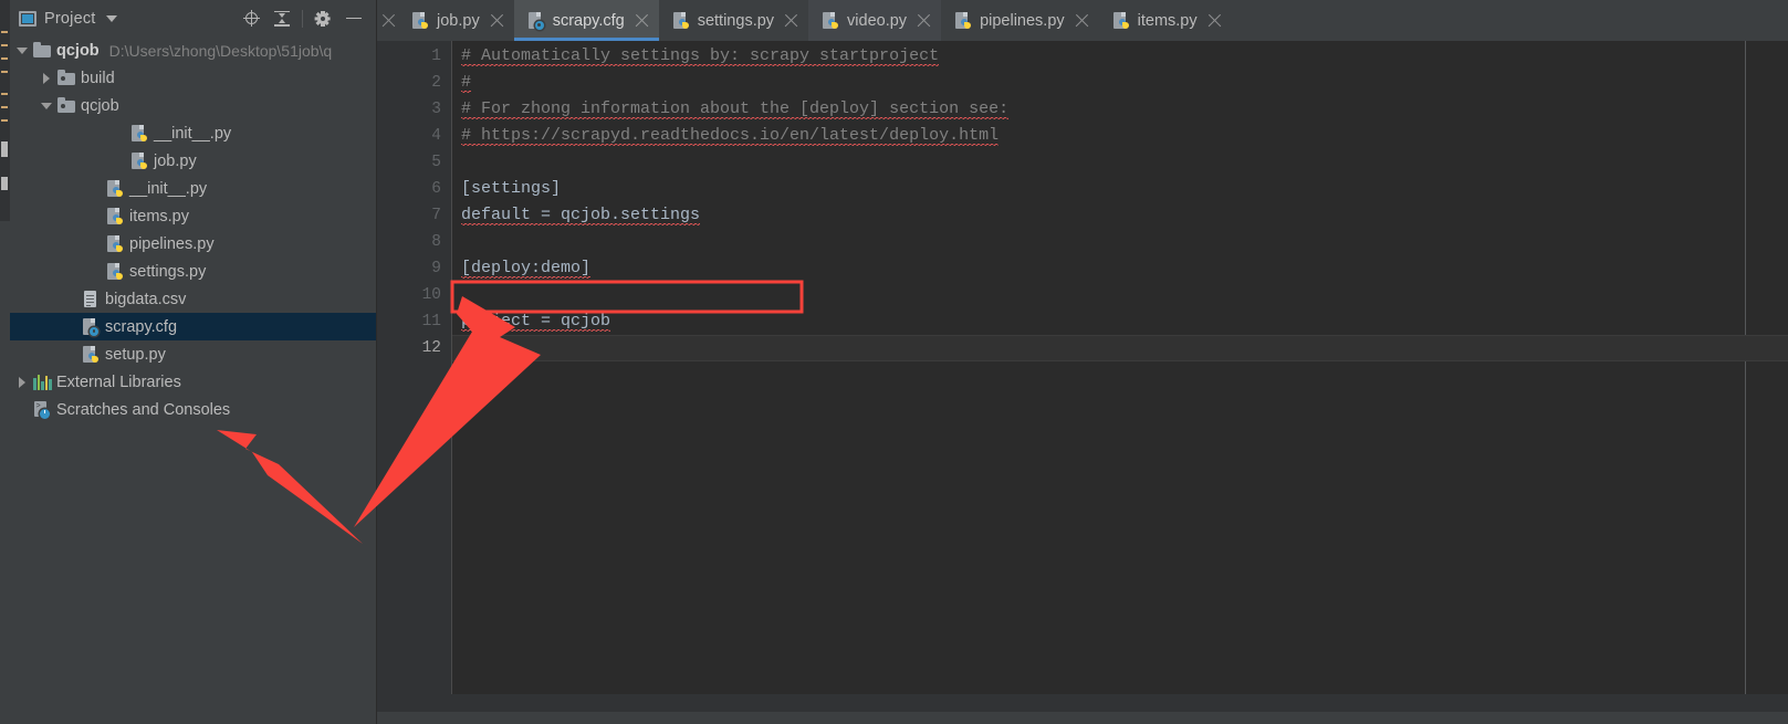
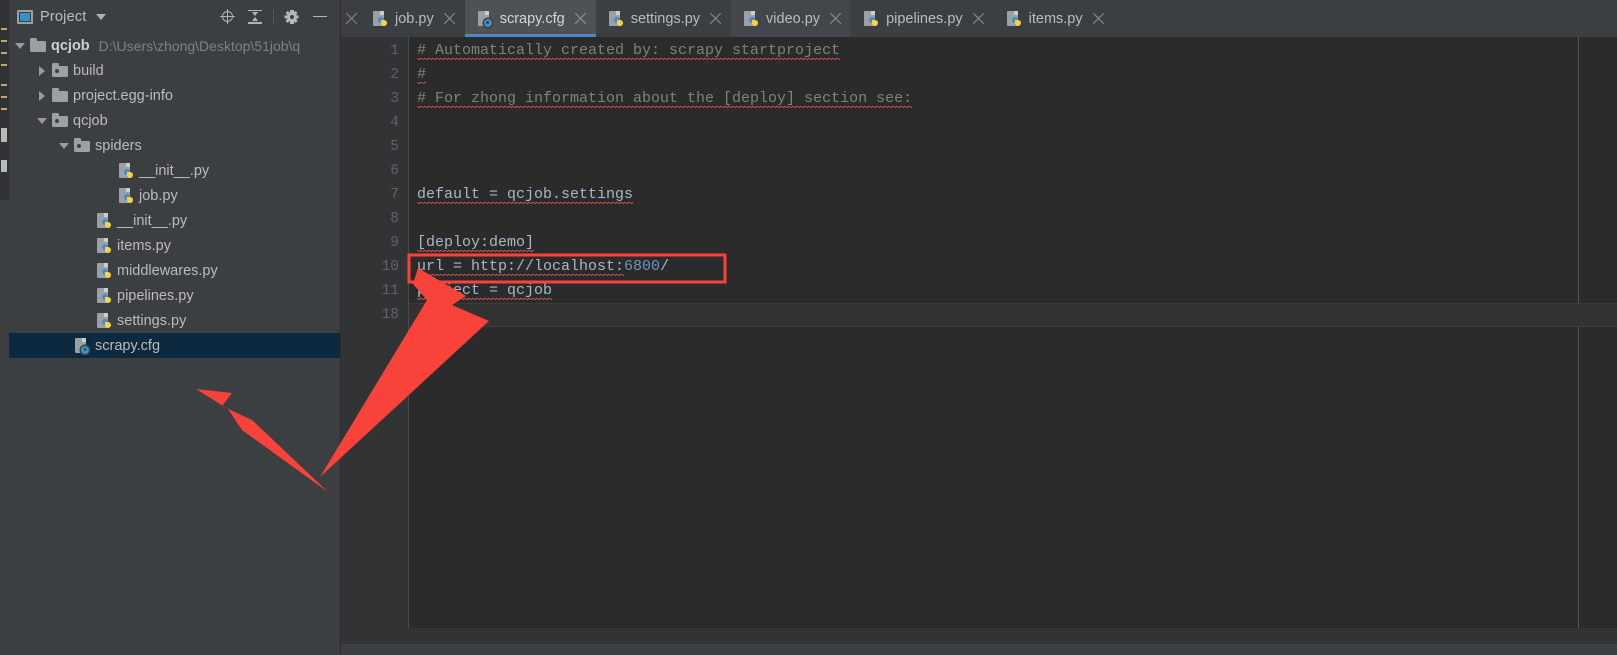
  Project
  qcjob
  D:\Users\zhong\Desktop\51job\q
  build
+ project.egg-info
  qcjob
+ spiders
  __init__.py
  job.py
  __init__.py
  items.py
+ middlewares.py
  pipelines.py
  settings.py
- bigdata.csv
  scrapy.cfg
- setup.py
- External Libraries
- >_
- Scratches and Consoles
  job.py
  scrapy.cfg
  settings.py
  video.py
  pipelines.py
  items.py
  1
  2
  3
  4
  5
  6
  7
  8
  9
  10
  11
- 12
+ 18
- # Automatically settings by: scrapy startproject
+ # Automatically created by: scrapy startproject
  #
  # For zhong information about the [deploy] section see:
- # https://scrapyd.readthedocs.io/en/latest/deploy.html
- [settings]
  default = qcjob.settings
  [deploy:demo]
+ url = http://localhost:6800/
